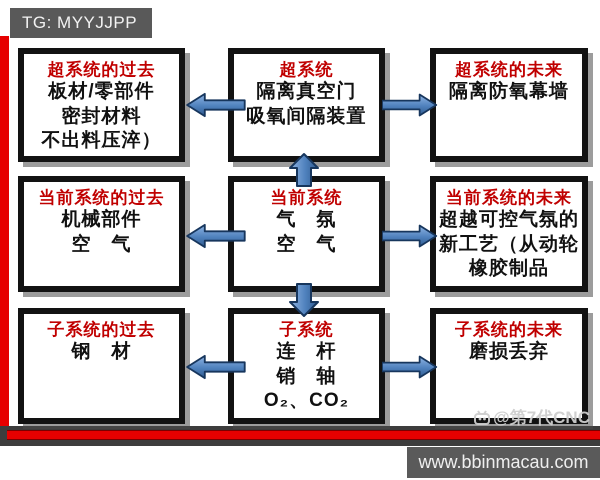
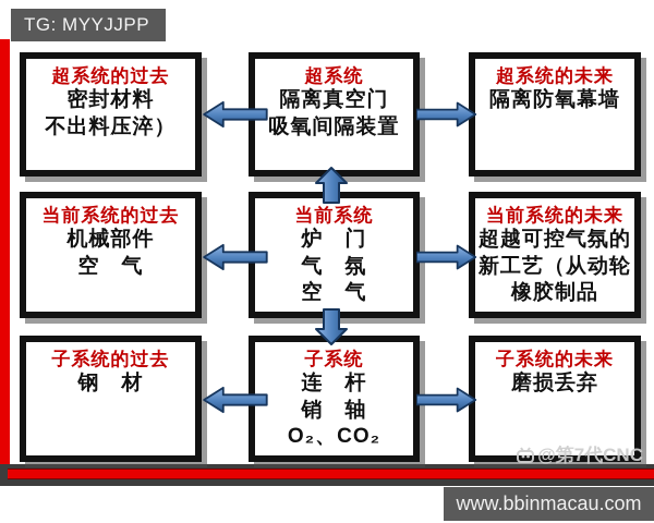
  TG: MYYJJPP
  超系统的过去
- 板材/零部件
  密封材料
  不出料压淬）
  超系统
  隔离真空门
  吸氧间隔装置
  超系统的未来
  隔离防氧幕墙
  当前系统的过去
  机械部件
  空 气
  当前系统
+ 炉 门
  气 氛
  空 气
  当前系统的未来
  超越可控气氛的
  新工艺（从动轮
  橡胶制品
  子系统的过去
  钢 材
  子系统
  连 杆
  销 轴
  O₂、CO₂
  子系统的未来
  磨损丢弃
  @第7代CNC
  www.bbinmacau.com
